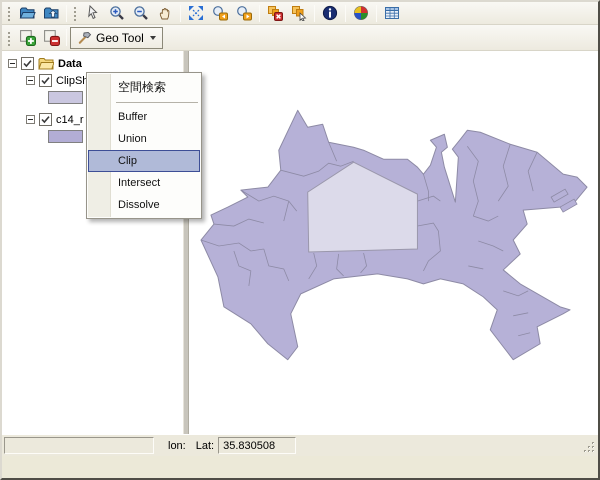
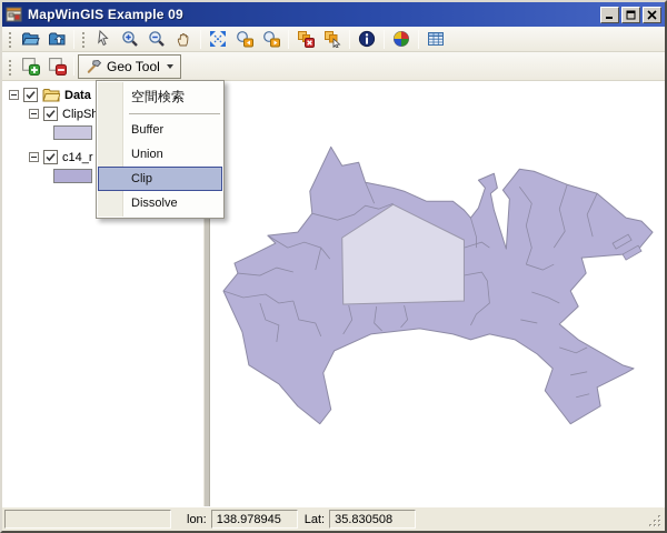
+ MapWinGIS Example 09
  Geo Tool
  Data
  ClipS
  c14_r
  空間検索
  Buffer
  Union
  Clip
- Intersect
  Dissolve
  lon:
+ 138.978945
  Lat:
  35.830508
